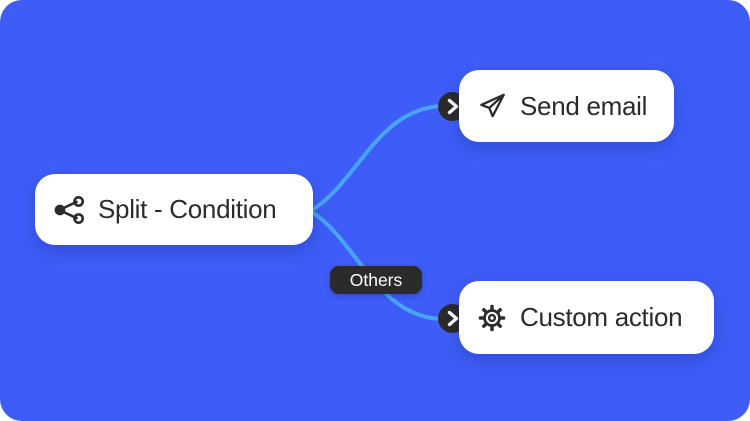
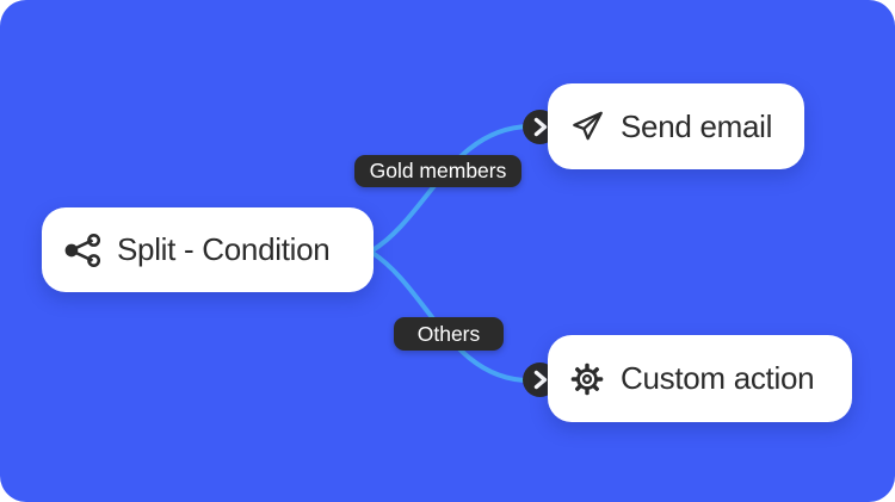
  Split - Condition
+ Gold members
  Others
  Send email
  Custom action
